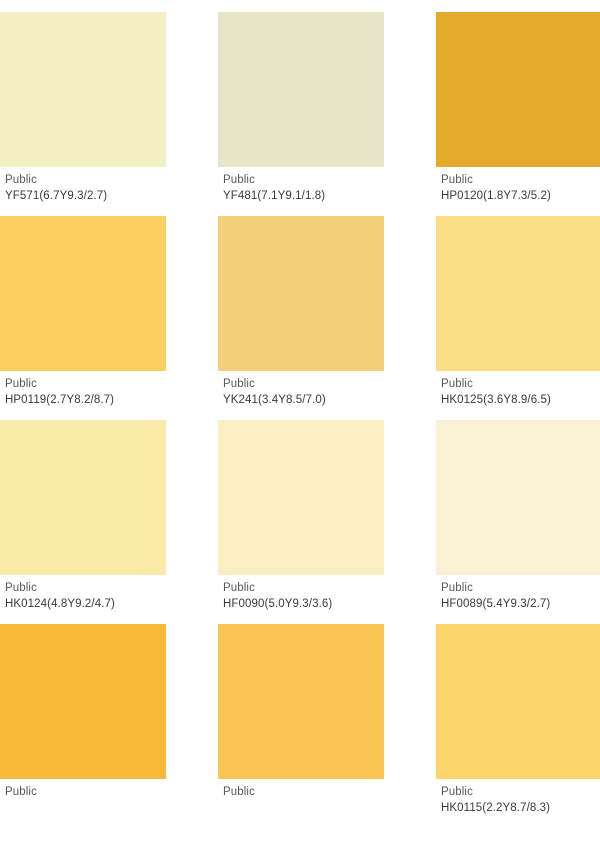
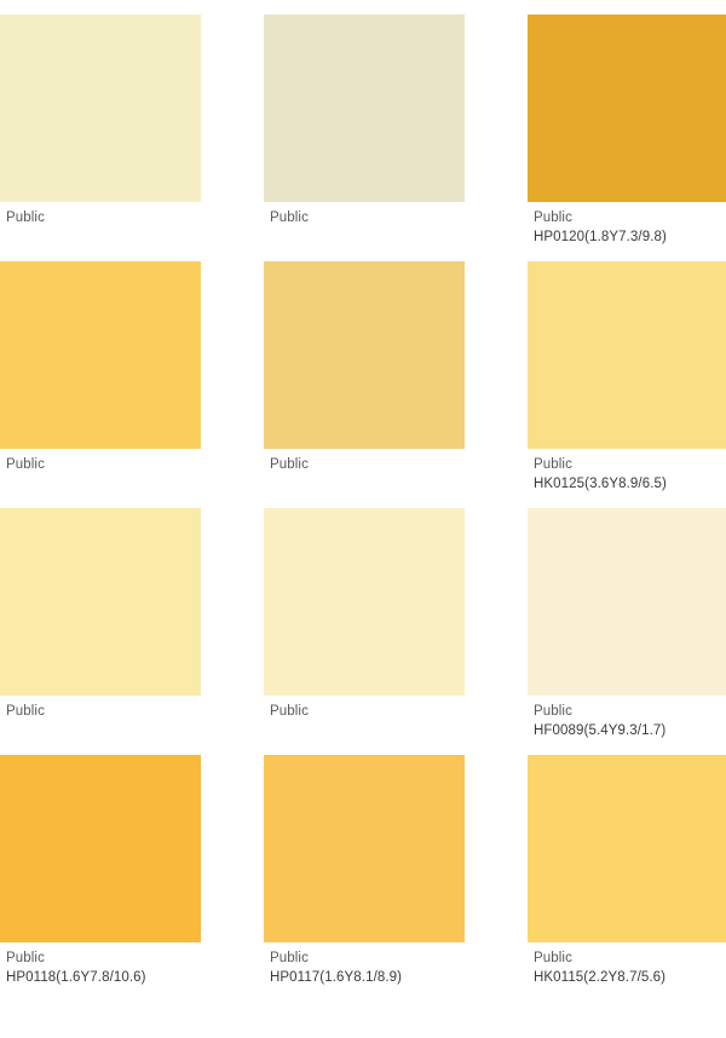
  Public
- YF571(6.7Y9.3/2.7)
  Public
- YF481(7.1Y9.1/1.8)
  Public
- HP0120(1.8Y7.3/5.2)
+ HP0120(1.8Y7.3/9.8)
  Public
- HP0119(2.7Y8.2/8.7)
  Public
- YK241(3.4Y8.5/7.0)
  Public
  HK0125(3.6Y8.9/6.5)
  Public
- HK0124(4.8Y9.2/4.7)
  Public
- HF0090(5.0Y9.3/3.6)
  Public
- HF0089(5.4Y9.3/2.7)
+ HF0089(5.4Y9.3/1.7)
  Public
+ HP0118(1.6Y7.8/10.6)
  Public
+ HP0117(1.6Y8.1/8.9)
  Public
- HK0115(2.2Y8.7/8.3)
+ HK0115(2.2Y8.7/5.6)
